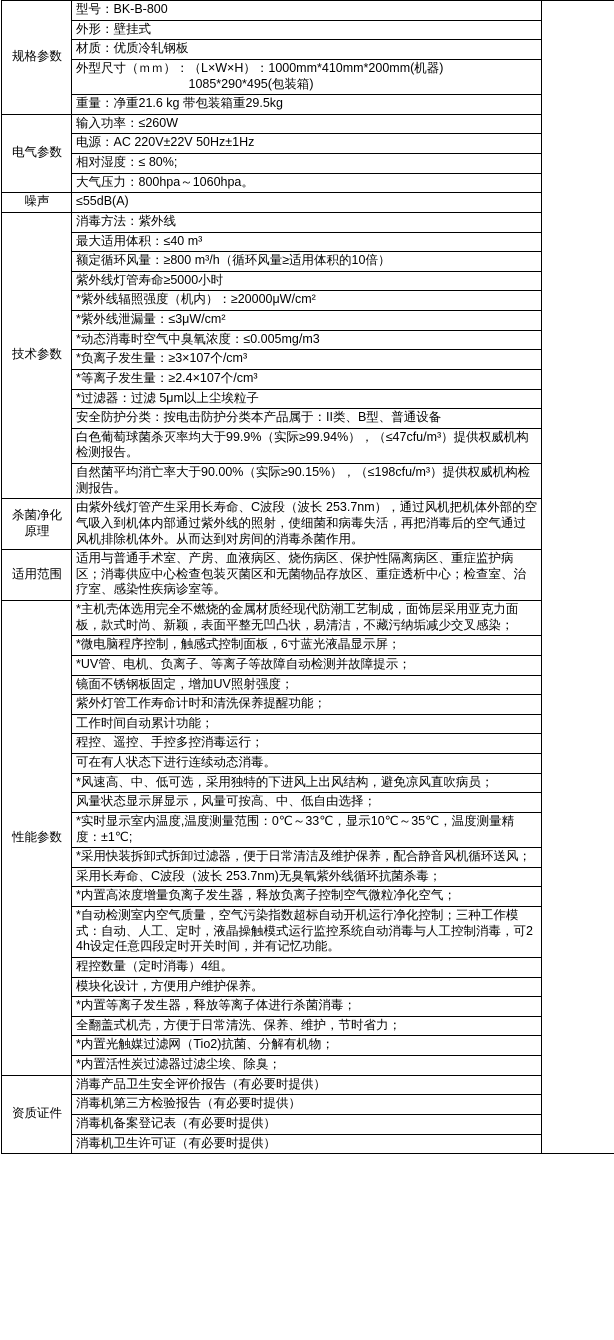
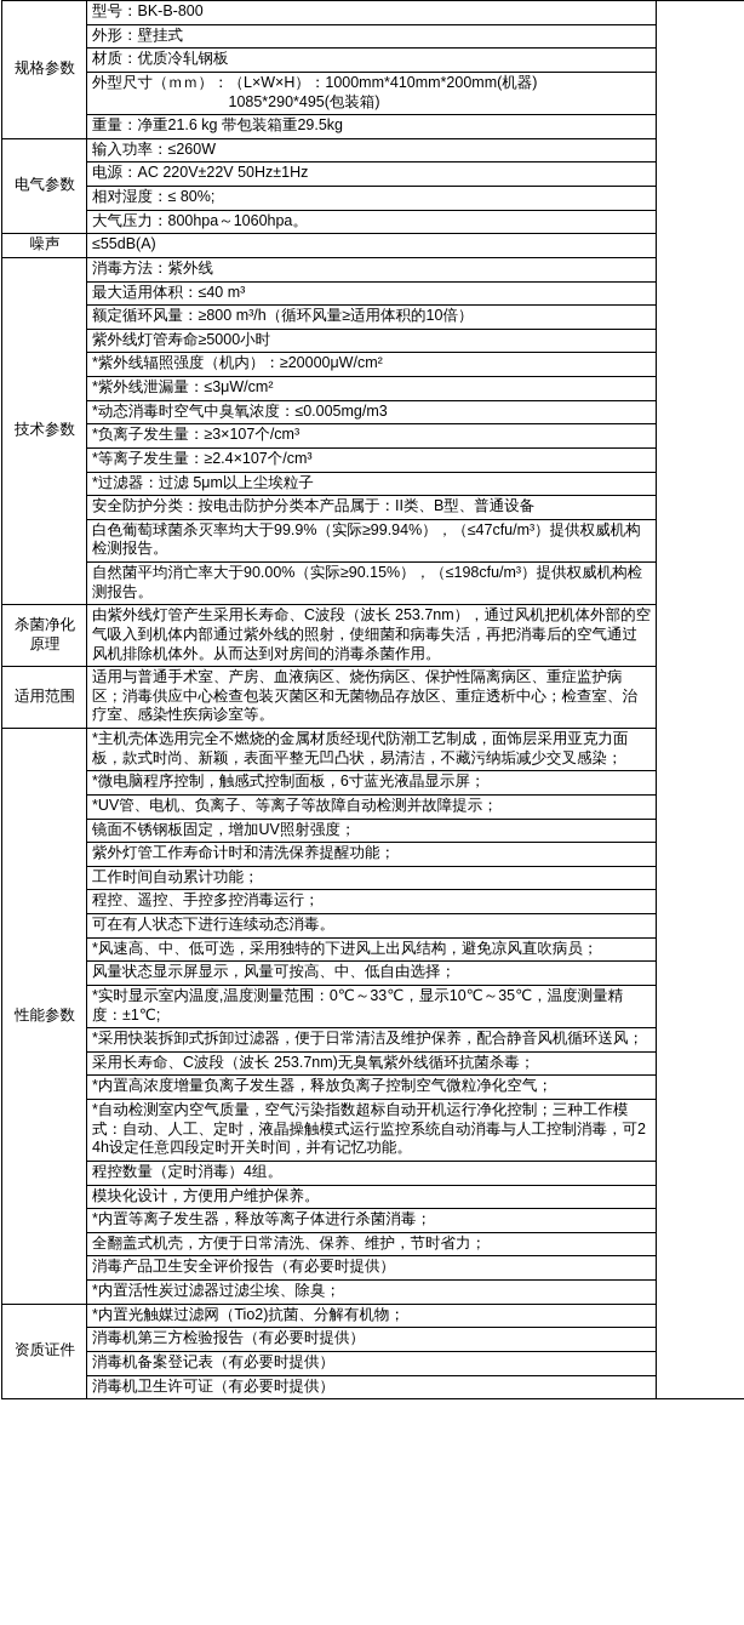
  规格参数	型号：BK-B-800
  外形：壁挂式
  材质：优质冷轧钢板
  外型尺寸（ｍｍ）：（L×W×H）：1000mm*410mm*200mm(机器) 1085*290*495(包装箱)
  重量：净重21.6 kg 带包装箱重29.5kg
  电气参数	输入功率：≤260W
  电源：AC 220V±22V 50Hz±1Hz
  相对湿度：≤ 80%;
  大气压力：800hpa～1060hpa。
  噪声	≤55dB(A)
  技术参数	消毒方法：紫外线
  最大适用体积：≤40 m³
  额定循环风量：≥800 m³/h（循环风量≥适用体积的10倍）
  紫外线灯管寿命≥5000小时
  *紫外线辐照强度（机内）：≥20000μW/cm²
  *紫外线泄漏量：≤3μW/cm²
  *动态消毒时空气中臭氧浓度：≤0.005mg/m3
  *负离子发生量：≥3×107个/cm³
  *等离子发生量：≥2.4×107个/cm³
  *过滤器：过滤 5μm以上尘埃粒子
  安全防护分类：按电击防护分类本产品属于：II类、B型、普通设备
  白色葡萄球菌杀灭率均大于99.9%（实际≥99.94%），（≤47cfu/m³）提供权威机构检测报告。
  自然菌平均消亡率大于90.00%（实际≥90.15%），（≤198cfu/m³）提供权威机构检测报告。
  杀菌净化原理	由紫外线灯管产生采用长寿命、C波段（波长 253.7nm），通过风机把机体外部的空气吸入到机体内部通过紫外线的照射，使细菌和病毒失活，再把消毒后的空气通过风机排除机体外。从而达到对房间的消毒杀菌作用。
  适用范围	适用与普通手术室、产房、血液病区、烧伤病区、保护性隔离病区、重症监护病区；消毒供应中心检查包装灭菌区和无菌物品存放区、重症透析中心；检查室、治疗室、感染性疾病诊室等。
  性能参数	*主机壳体选用完全不燃烧的金属材质经现代防潮工艺制成，面饰层采用亚克力面板，款式时尚、新颖，表面平整无凹凸状，易清洁，不藏污纳垢减少交叉感染；
  *微电脑程序控制，触感式控制面板，6寸蓝光液晶显示屏；
  *UV管、电机、负离子、等离子等故障自动检测并故障提示；
  镜面不锈钢板固定，增加UV照射强度；
  紫外灯管工作寿命计时和清洗保养提醒功能；
  工作时间自动累计功能；
  程控、遥控、手控多控消毒运行；
  可在有人状态下进行连续动态消毒。
  *风速高、中、低可选，采用独特的下进风上出风结构，避免凉风直吹病员；
  风量状态显示屏显示，风量可按高、中、低自由选择；
  *实时显示室内温度,温度测量范围：0℃～33℃，显示10℃～35℃，温度测量精度：±1℃;
  *采用快装拆卸式拆卸过滤器，便于日常清洁及维护保养，配合静音风机循环送风；
  采用长寿命、C波段（波长 253.7nm)无臭氧紫外线循环抗菌杀毒；
  *内置高浓度增量负离子发生器，释放负离子控制空气微粒净化空气；
  *自动检测室内空气质量，空气污染指数超标自动开机运行净化控制；三种工作模式：自动、人工、定时，液晶操触模式运行监控系统自动消毒与人工控制消毒，可24h设定任意四段定时开关时间，并有记忆功能。
  程控数量（定时消毒）4组。
  模块化设计，方便用户维护保养。
  *内置等离子发生器，释放等离子体进行杀菌消毒；
  全翻盖式机壳，方便于日常清洗、保养、维护，节时省力；
- *内置光触媒过滤网（Tio2)抗菌、分解有机物；
+ 消毒产品卫生安全评价报告（有必要时提供）
  *内置活性炭过滤器过滤尘埃、除臭；
- 资质证件	消毒产品卫生安全评价报告（有必要时提供）
+ 资质证件	*内置光触媒过滤网（Tio2)抗菌、分解有机物；
  消毒机第三方检验报告（有必要时提供）
  消毒机备案登记表（有必要时提供）
  消毒机卫生许可证（有必要时提供）
